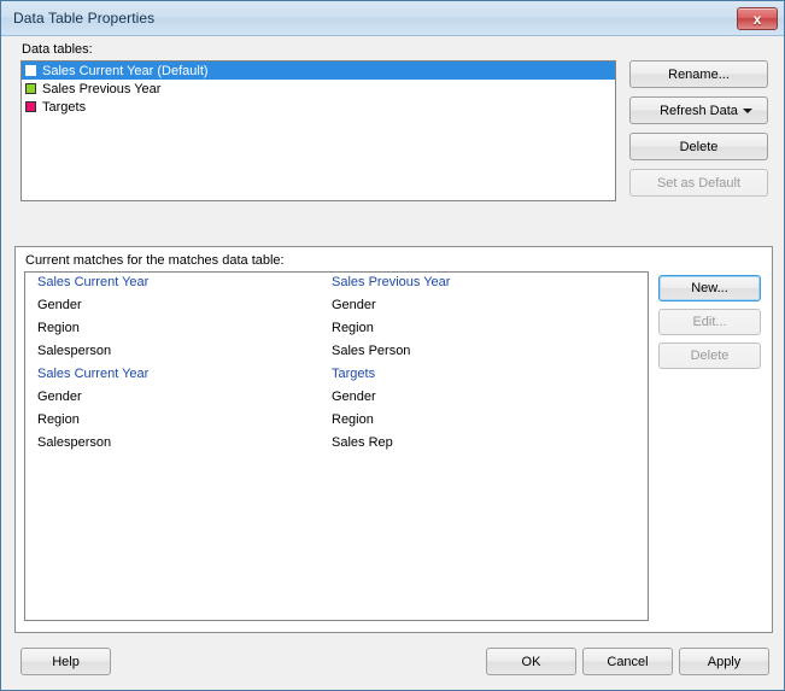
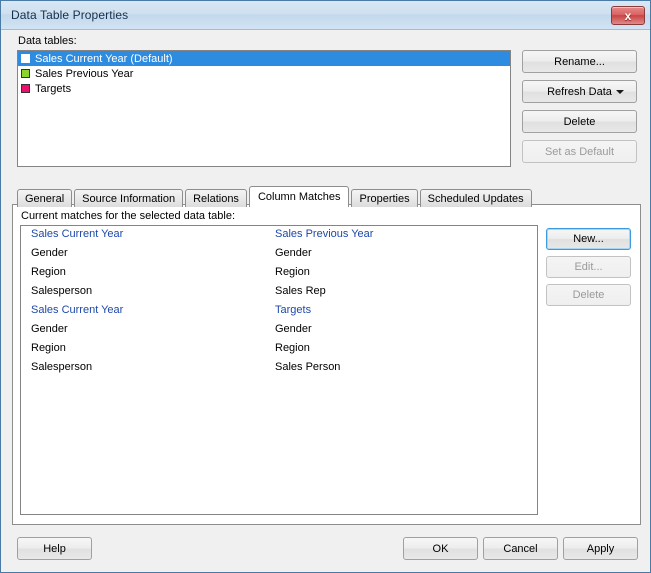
  Data Table Properties
  x
  Data tables:
  Sales Current Year (Default)
  Sales Previous Year
  Targets
  Rename...
  Refresh Data
  Delete
  Set as Default
+ General
+ Source Information
+ Relations
+ Column Matches
+ Properties
+ Scheduled Updates
- Current matches for the matches data table:
+ Current matches for the selected data table:
  Sales Current Year
  Sales Previous Year
  Gender
  Gender
  Region
  Region
  Salesperson
- Sales Person
+ Sales Rep
  Sales Current Year
  Targets
  Gender
  Gender
  Region
  Region
  Salesperson
- Sales Rep
+ Sales Person
  New...
  Edit...
  Delete
  Help
  OK
  Cancel
  Apply
